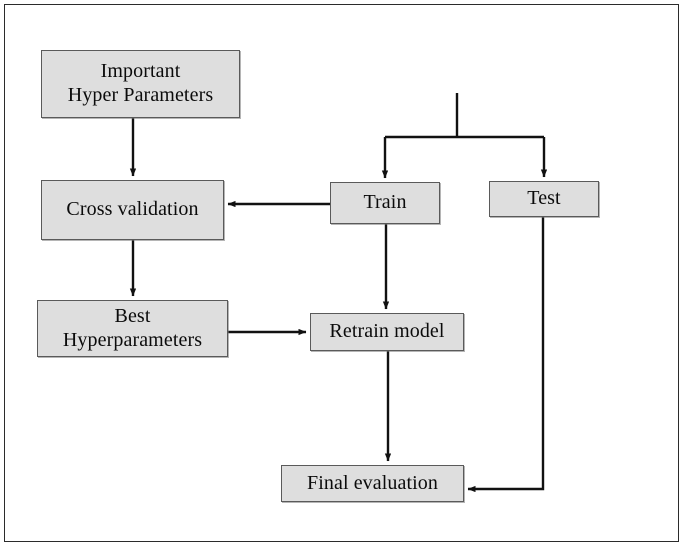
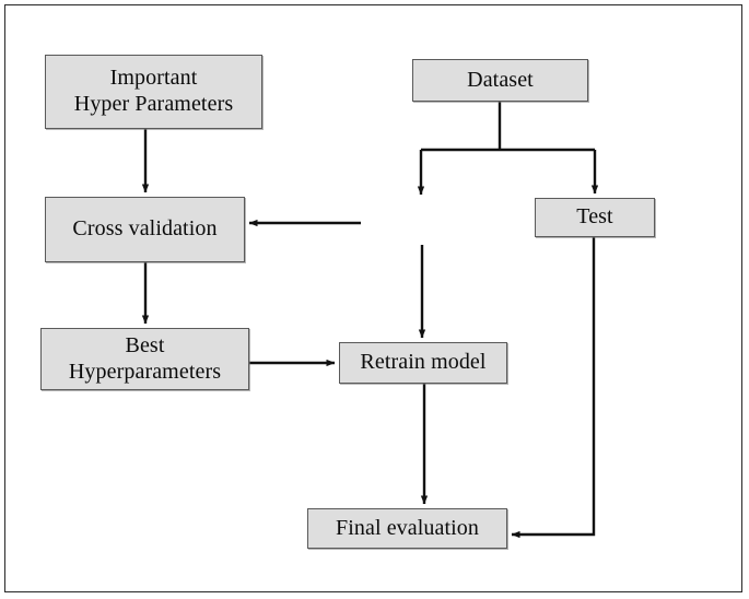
  Important
  Hyper Parameters
+ Dataset
  Cross validation
- Train
  Test
  Best
  Hyperparameters
  Retrain model
  Final evaluation
